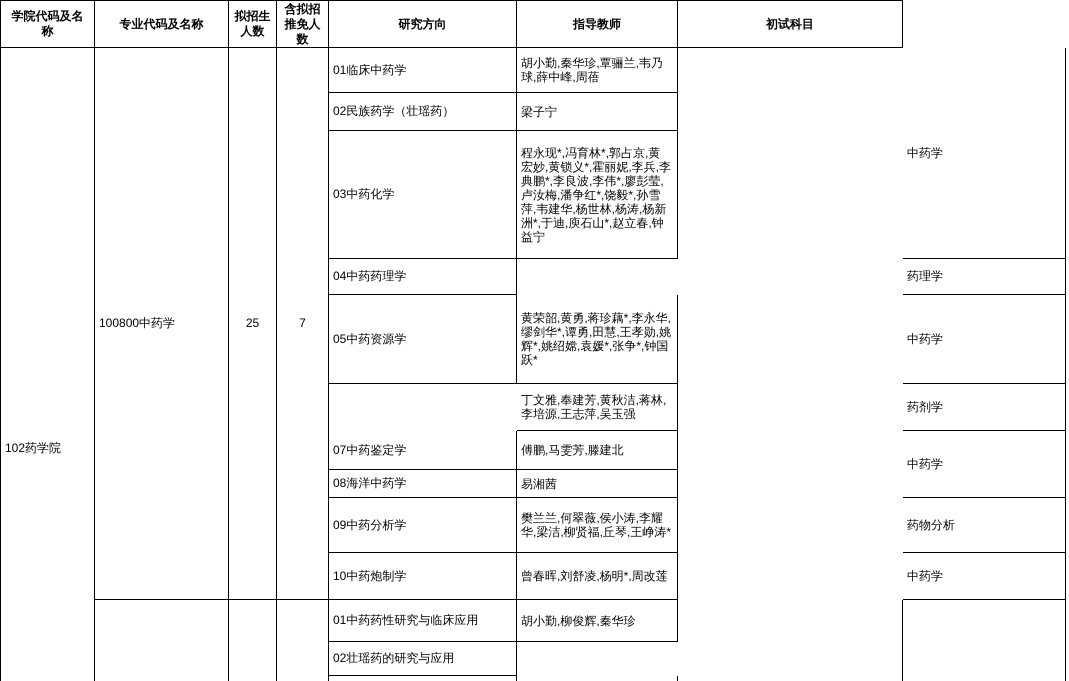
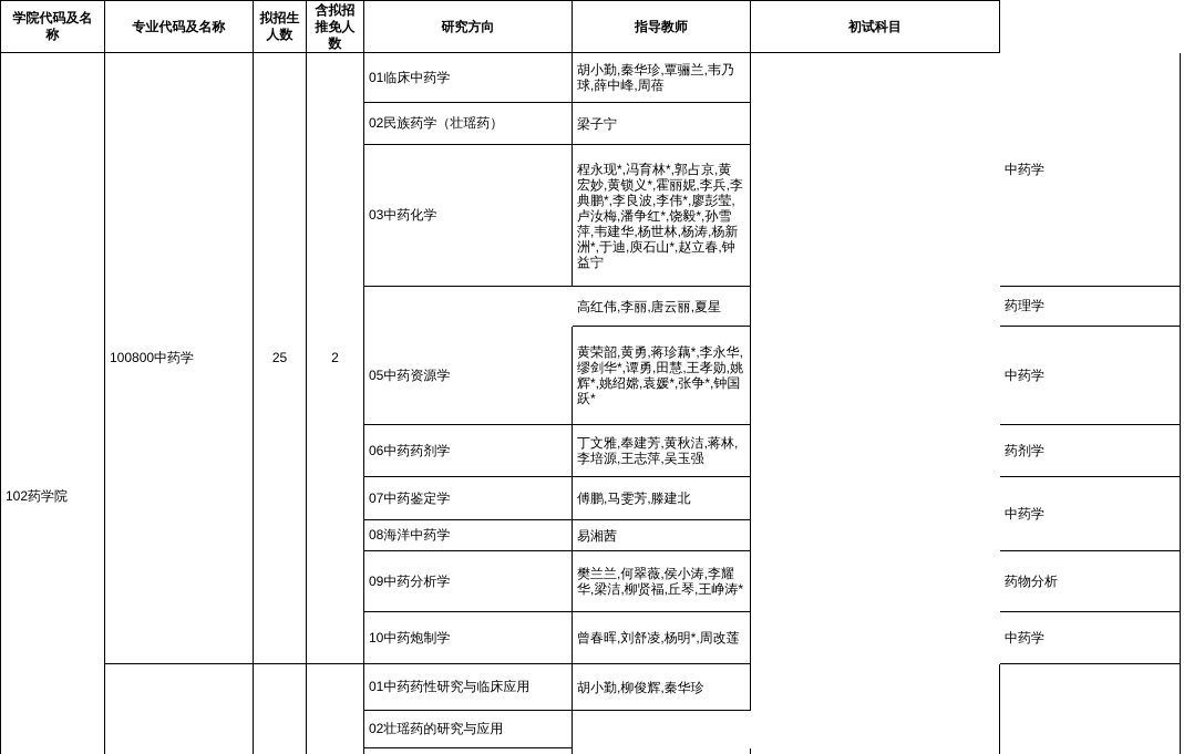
  学院代码及名称
  专业代码及名称
  拟招生人数
  含拟招推免人数
  研究方向
  指导教师
  初试科目
  102药学院
  100800中药学
  25
- 7
+ 2
  01临床中药学
  02民族药学（壮瑶药）
  03中药化学
- 04中药药理学
  05中药资源学
+ 06中药药剂学
  07中药鉴定学
  08海洋中药学
  09中药分析学
  10中药炮制学
  01中药药性研究与临床应用
  02壮瑶药的研究与应用
  胡小勤,秦华珍,覃骊兰,韦乃球,薛中峰,周蓓
  梁子宁
  程永现*,冯育林*,郭占京,黄宏妙,黄锁义*,霍丽妮,李兵,李典鹏*,李良波,李伟*,廖彭莹,卢汝梅,潘争红*,饶毅*,孙雪萍,韦建华,杨世林,杨涛,杨新洲*,于迪,庾石山*,赵立春,钟益宁
+ 高红伟,李丽,唐云丽,夏星
  黄荣韶,黄勇,蒋珍藕*,李永华,缪剑华*,谭勇,田慧,王孝勋,姚辉*,姚绍嫦,袁媛*,张争*,钟国跃*
  丁文雅,奉建芳,黄秋洁,蒋林,李培源,王志萍,吴玉强
  傅鹏,马雯芳,滕建北
  易湘茜
  樊兰兰,何翠薇,侯小涛,李耀华,梁洁,柳贤福,丘琴,王峥涛*
  曾春晖,刘舒凌,杨明*,周改莲
  胡小勤,柳俊辉,秦华珍
  中药学
  药理学
  中药学
  药剂学
  中药学
  药物分析
  中药学
